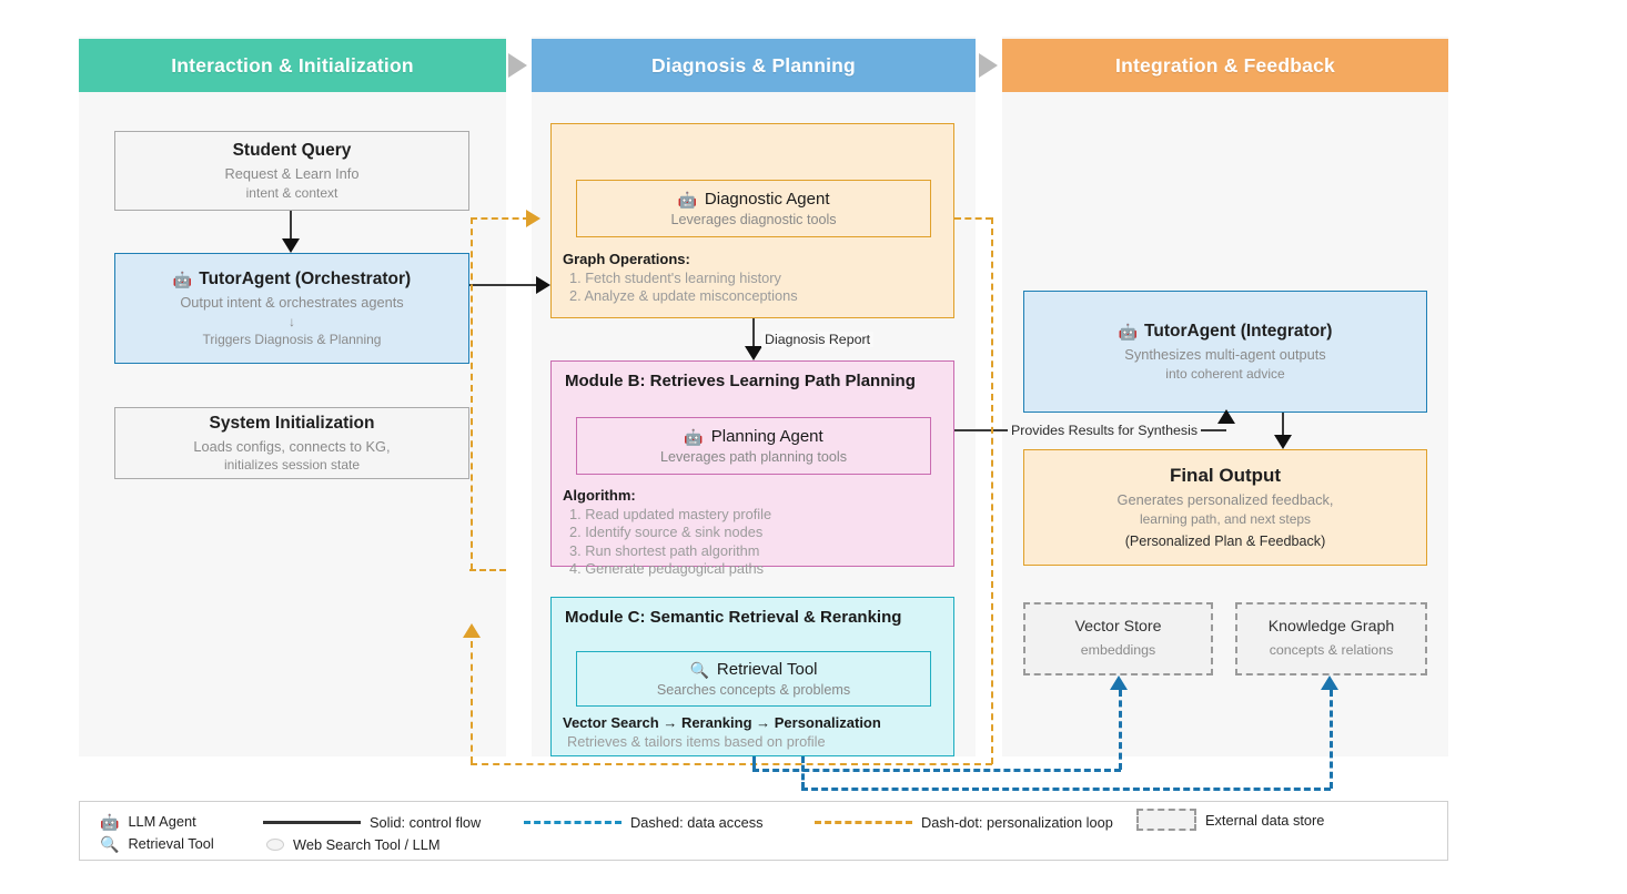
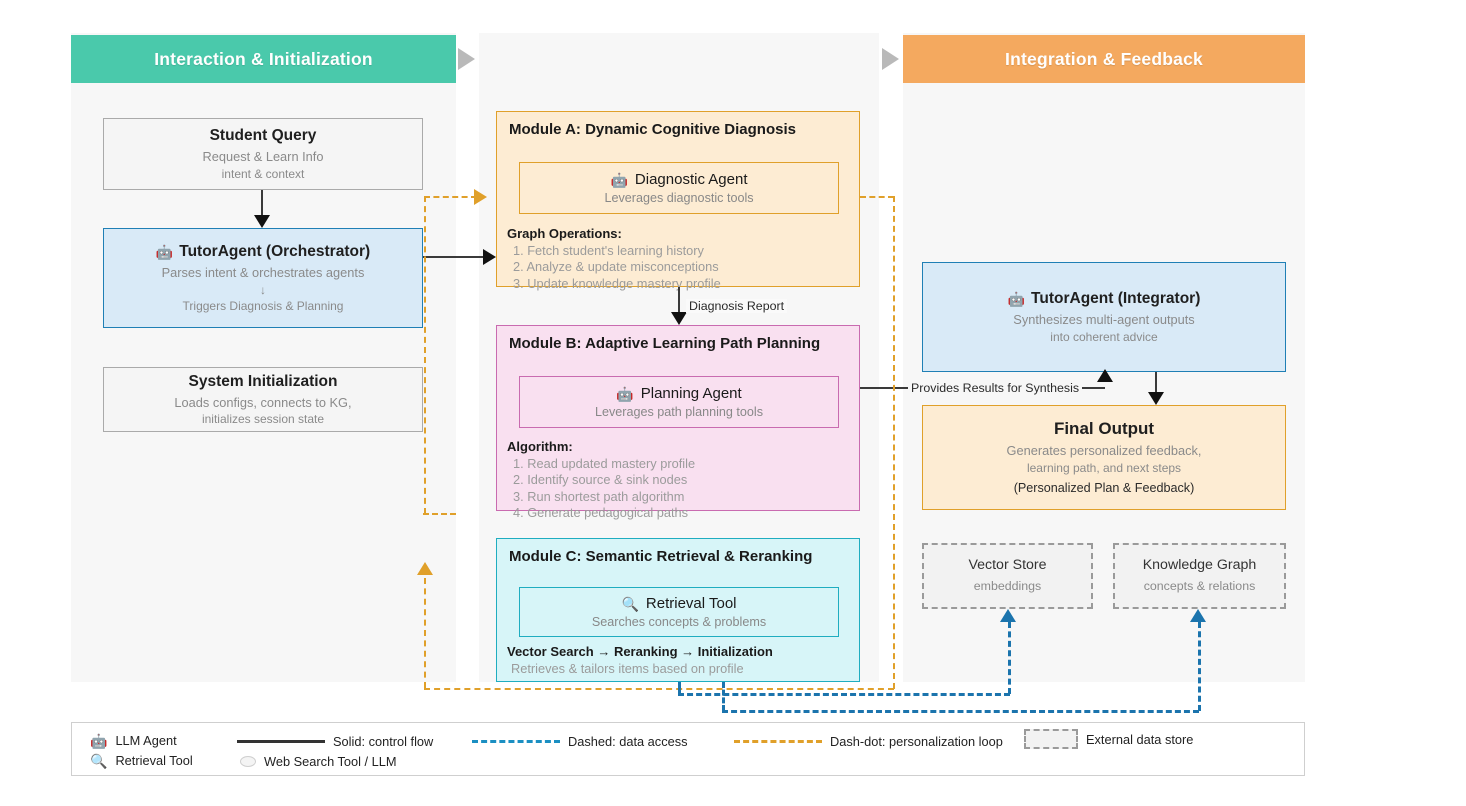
  Interaction & Initialization
- Diagnosis & Planning
  Integration & Feedback
  Student Query
  Request & Learn Info
  intent & context
  🤖
  TutorAgent (Orchestrator)
- Output intent & orchestrates agents
+ Parses intent & orchestrates agents
  ↓
  Triggers Diagnosis & Planning
  System Initialization
  Loads configs, connects to KG,
  initializes session state
+ Module A: Dynamic Cognitive Diagnosis
  🤖
  Diagnostic Agent
  Leverages diagnostic tools
  Graph Operations:
  1. Fetch student's learning history
  2. Analyze & update misconceptions
+ 3. Update knowledge mastery profile
- Module B: Retrieves Learning Path Planning
+ Module B: Adaptive Learning Path Planning
  🤖
  Planning Agent
  Leverages path planning tools
  Algorithm:
  1. Read updated mastery profile
  2. Identify source & sink nodes
  3. Run shortest path algorithm
  4. Generate pedagogical paths
  Module C: Semantic Retrieval & Reranking
  🔍
  Retrieval Tool
  Searches concepts & problems
- Vector Search → Reranking → Personalization
+ Vector Search → Reranking → Initialization
  Retrieves & tailors items based on profile
  🤖
  TutorAgent (Integrator)
  Synthesizes multi-agent outputs
  into coherent advice
  Final Output
  Generates personalized feedback,
  learning path, and next steps
  (Personalized Plan & Feedback)
  Vector Store
  embeddings
  Knowledge Graph
  concepts & relations
  Diagnosis Report
  Provides Results for Synthesis
  🤖
  LLM Agent
  🔍
  Retrieval Tool
  Solid: control flow
  Web Search Tool / LLM
  Dashed: data access
  Dash-dot: personalization loop
  External data store
